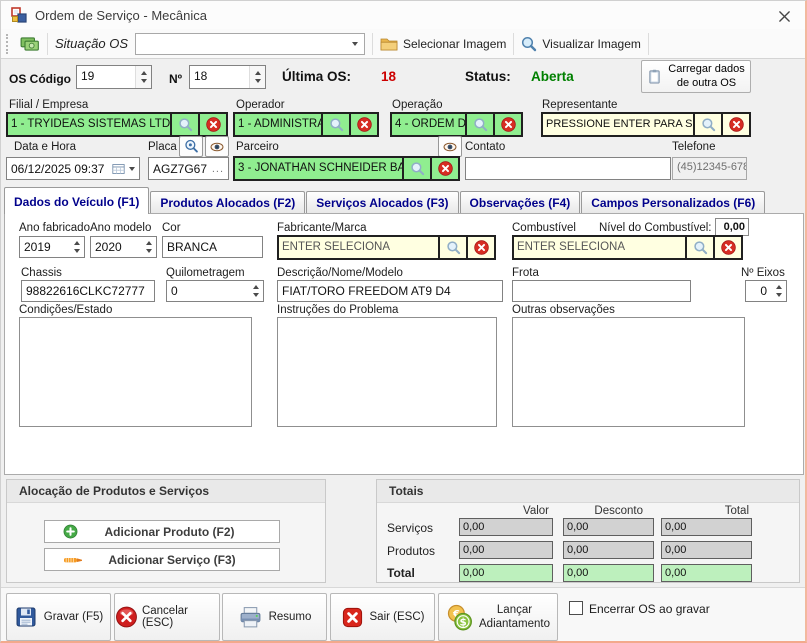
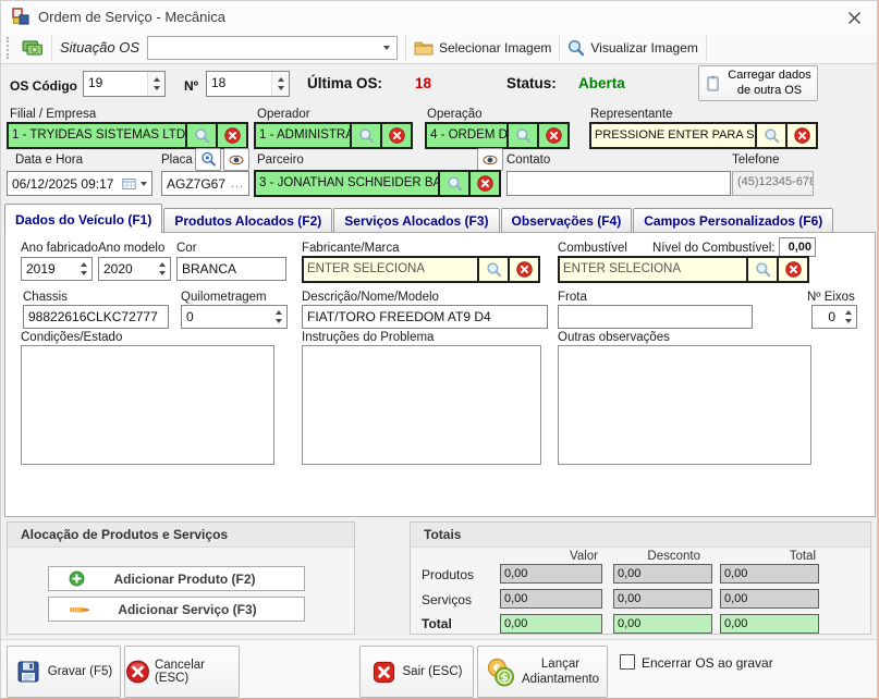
  Ordem de Serviço - Mecânica
  Situação OS
  Selecionar Imagem
  Visualizar Imagem
  OS Código
  19
  Nº
  18
  Última OS:
  18
  Status:
  Aberta
  Carregar dados
  de outra OS
  Filial / Empresa
  Operador
  Operação
  Representante
  1 - TRYIDEAS SISTEMAS LTD
  1 - ADMINISTR
  4 - ORDEM D
  PRESSIONE ENTER PARA S
  Data e Hora
  Placa
  Parceiro
  Contato
  Telefone
- 06/12/2025 09:37
+ 06/12/2025 09:17
  AGZ7G67
  ...
  3 - JONATHAN SCHNEIDER B
  (45)12345-678
  Dados do Veículo (F1)
  Produtos Alocados (F2)
  Serviços Alocados (F3)
  Observações (F4)
  Campos Personalizados (F6)
  Ano fabricado
  Ano modelo
  Cor
  Fabricante/Marca
  Combustível
  Nível do Combustível:
  0,00
  2019
  2020
  BRANCA
  ENTER SELECIONA
  ENTER SELECIONA
  Chassis
  Quilometragem
  Descrição/Nome/Modelo
  Frota
  Nº Eixos
  98822616CLKC72777
  0
  FIAT/TORO FREEDOM AT9 D4
  0
  Condições/Estado
  Instruções do Problema
  Outras observações
  Alocação de Produtos e Serviços
  Adicionar Produto (F2)
  Adicionar Serviço (F3)
  Totais
  Valor
  Desconto
  Total
- Serviços
+ Produtos
  0,00
  0,00
  0,00
- Produtos
+ Serviços
  0,00
  0,00
  0,00
  Total
  0,00
  0,00
  0,00
  Gravar (F5)
  Cancelar (ESC)
- Resumo
  Sair (ESC)
  Lançar
  Adiantamento
  Encerrar OS ao gravar
